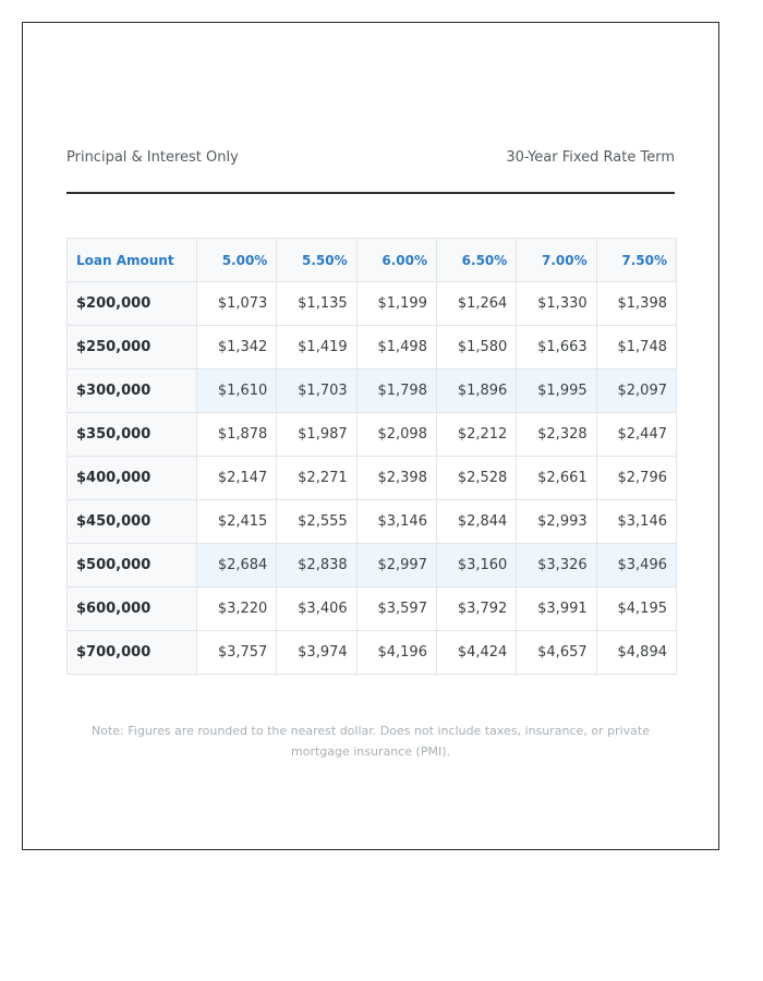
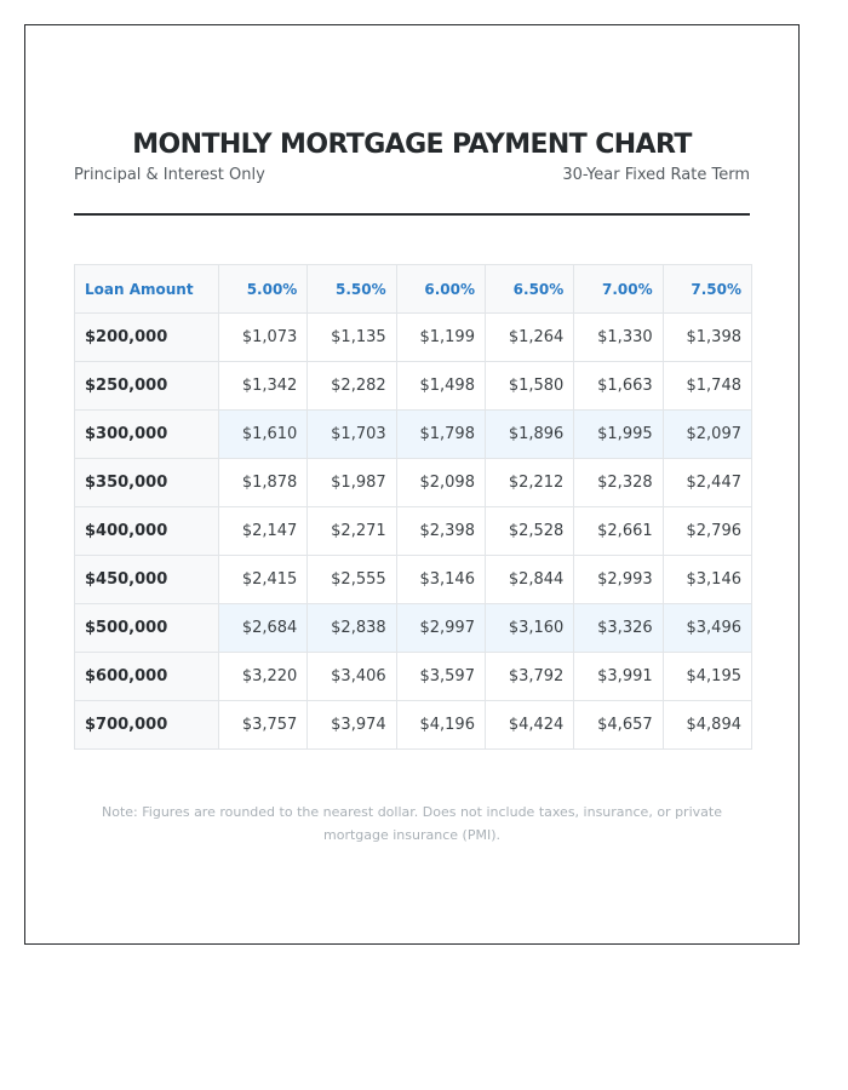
+ MONTHLY MORTGAGE PAYMENT CHART
  Principal & Interest Only
  30-Year Fixed Rate Term
  Loan Amount	5.00%	5.50%	6.00%	6.50%	7.00%	7.50%
  $200,000	$1,073	$1,135	$1,199	$1,264	$1,330	$1,398
- $250,000	$1,342	$1,419	$1,498	$1,580	$1,663	$1,748
+ $250,000	$1,342	$2,282	$1,498	$1,580	$1,663	$1,748
  $300,000	$1,610	$1,703	$1,798	$1,896	$1,995	$2,097
  $350,000	$1,878	$1,987	$2,098	$2,212	$2,328	$2,447
  $400,000	$2,147	$2,271	$2,398	$2,528	$2,661	$2,796
  $450,000	$2,415	$2,555	$3,146	$2,844	$2,993	$3,146
  $500,000	$2,684	$2,838	$2,997	$3,160	$3,326	$3,496
  $600,000	$3,220	$3,406	$3,597	$3,792	$3,991	$4,195
  $700,000	$3,757	$3,974	$4,196	$4,424	$4,657	$4,894
  Note: Figures are rounded to the nearest dollar. Does not include taxes, insurance, or private mortgage insurance (PMI).
